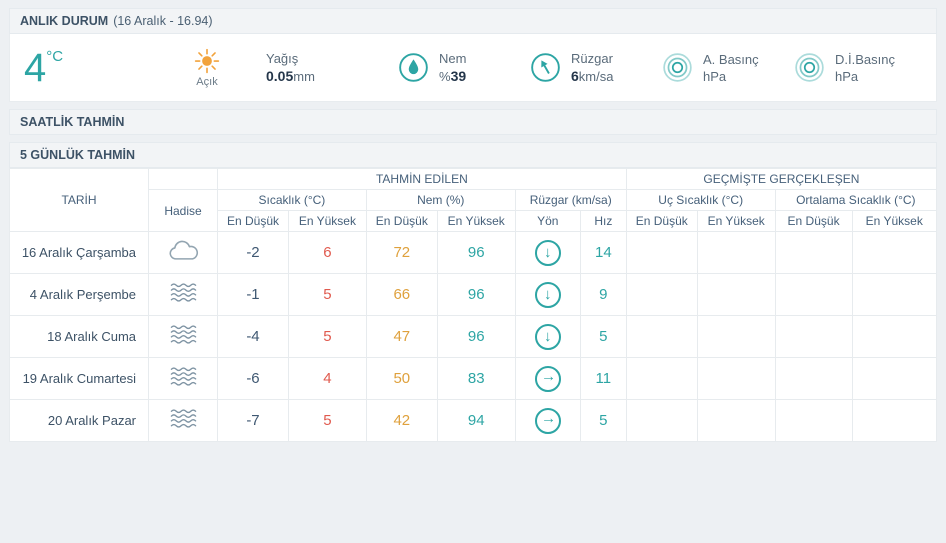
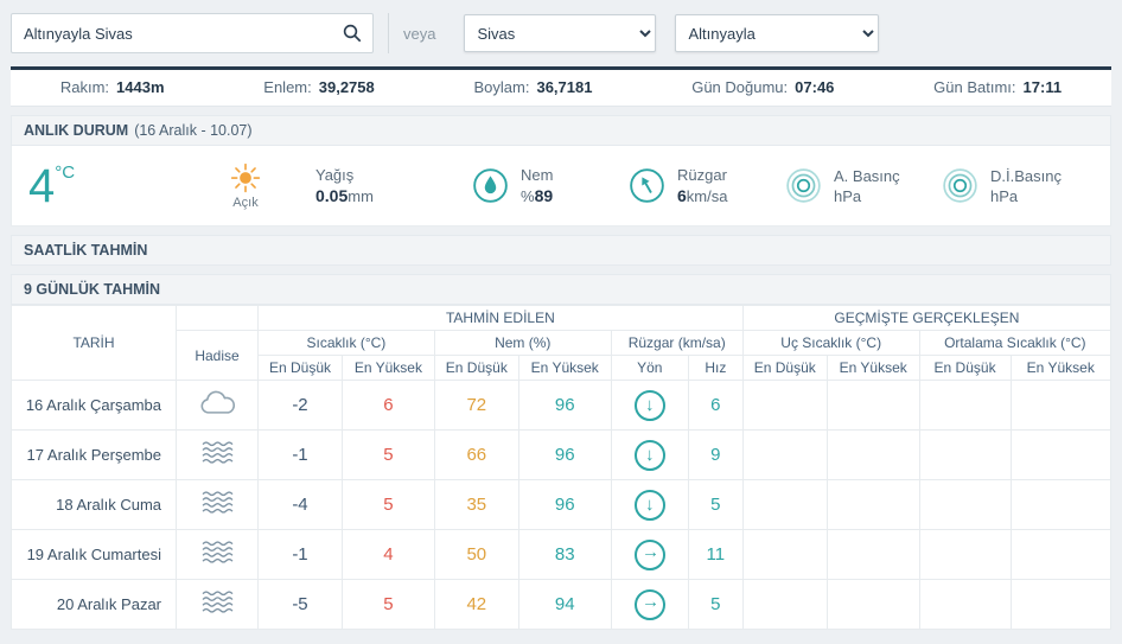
+ Altınyayla Sivas
+ veya
+ Sivas
+ Altınyayla
+ Rakım: 1443m
+ Enlem: 39,2758
+ Boylam: 36,7181
+ Gün Doğumu: 07:46
+ Gün Batımı: 17:11
  ANLIK DURUM
- (16 Aralık - 16.94)
+ (16 Aralık - 10.07)
  4°C
  Açık
  Yağış
  0.05mm
  Nem
- %39
+ %89
  Rüzgar
  6km/sa
  A. Basınç
  hPa
  D.İ.Basınç
  hPa
  SAATLİK TAHMİN
- 5 GÜNLÜK TAHMİN
+ 9 GÜNLÜK TAHMİN
  TARİH		TAHMİN EDİLEN	GEÇMİŞTE GERÇEKLEŞEN
  Hadise	Sıcaklık (°C)	Nem (%)	Rüzgar (km/sa)	Uç Sıcaklık (°C)	Ortalama Sıcaklık (°C)
  En Düşük	En Yüksek	En Düşük	En Yüksek	Yön	Hız	En Düşük	En Yüksek	En Düşük	En Yüksek
- 16 Aralık Çarşamba		-2	6	72	96		14
+ 16 Aralık Çarşamba		-2	6	72	96		6
- 4 Aralık Perşembe		-1	5	66	96		9
+ 17 Aralık Perşembe		-1	5	66	96		9
- 18 Aralık Cuma		-4	5	47	96		5
+ 18 Aralık Cuma		-4	5	35	96		5
- 19 Aralık Cumartesi		-6	4	50	83		11
+ 19 Aralık Cumartesi		-1	4	50	83		11
- 20 Aralık Pazar		-7	5	42	94		5
+ 20 Aralık Pazar		-5	5	42	94		5
